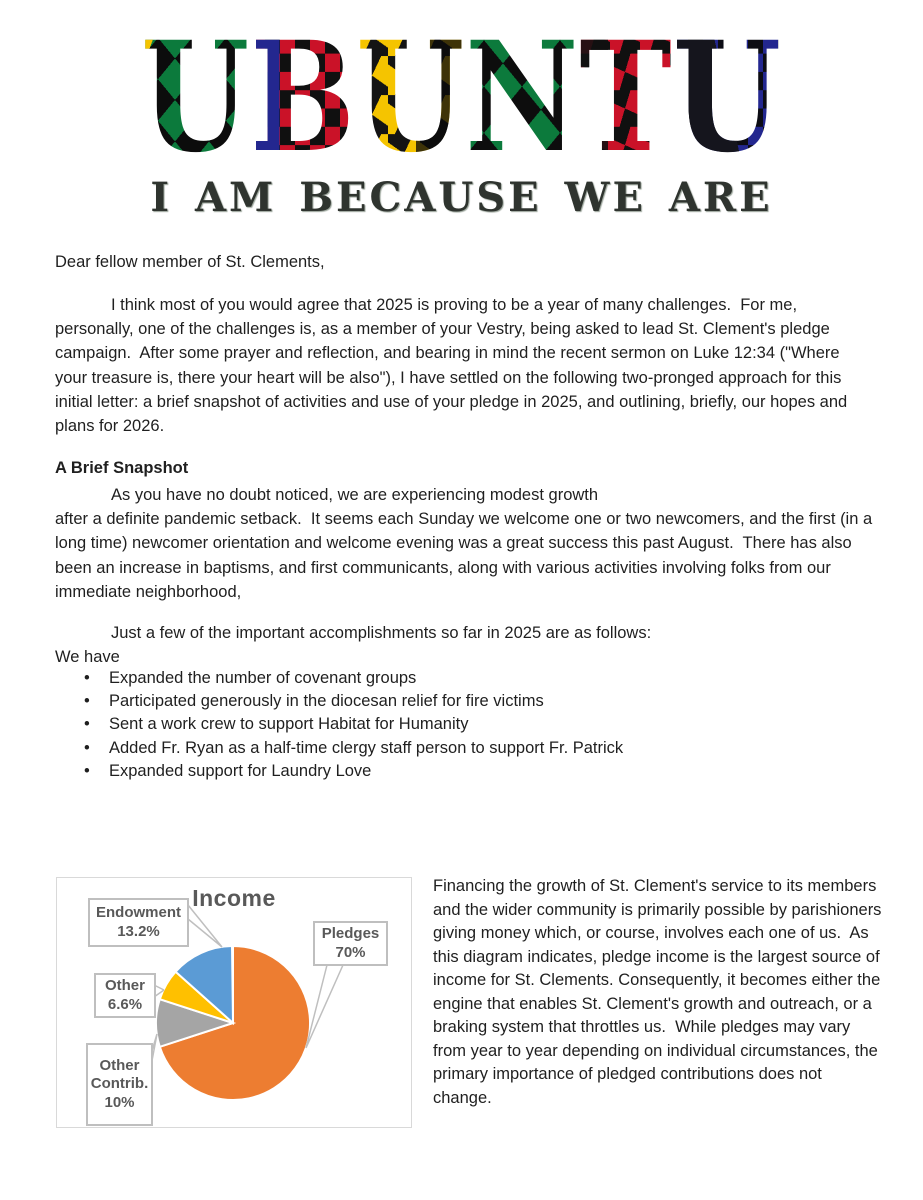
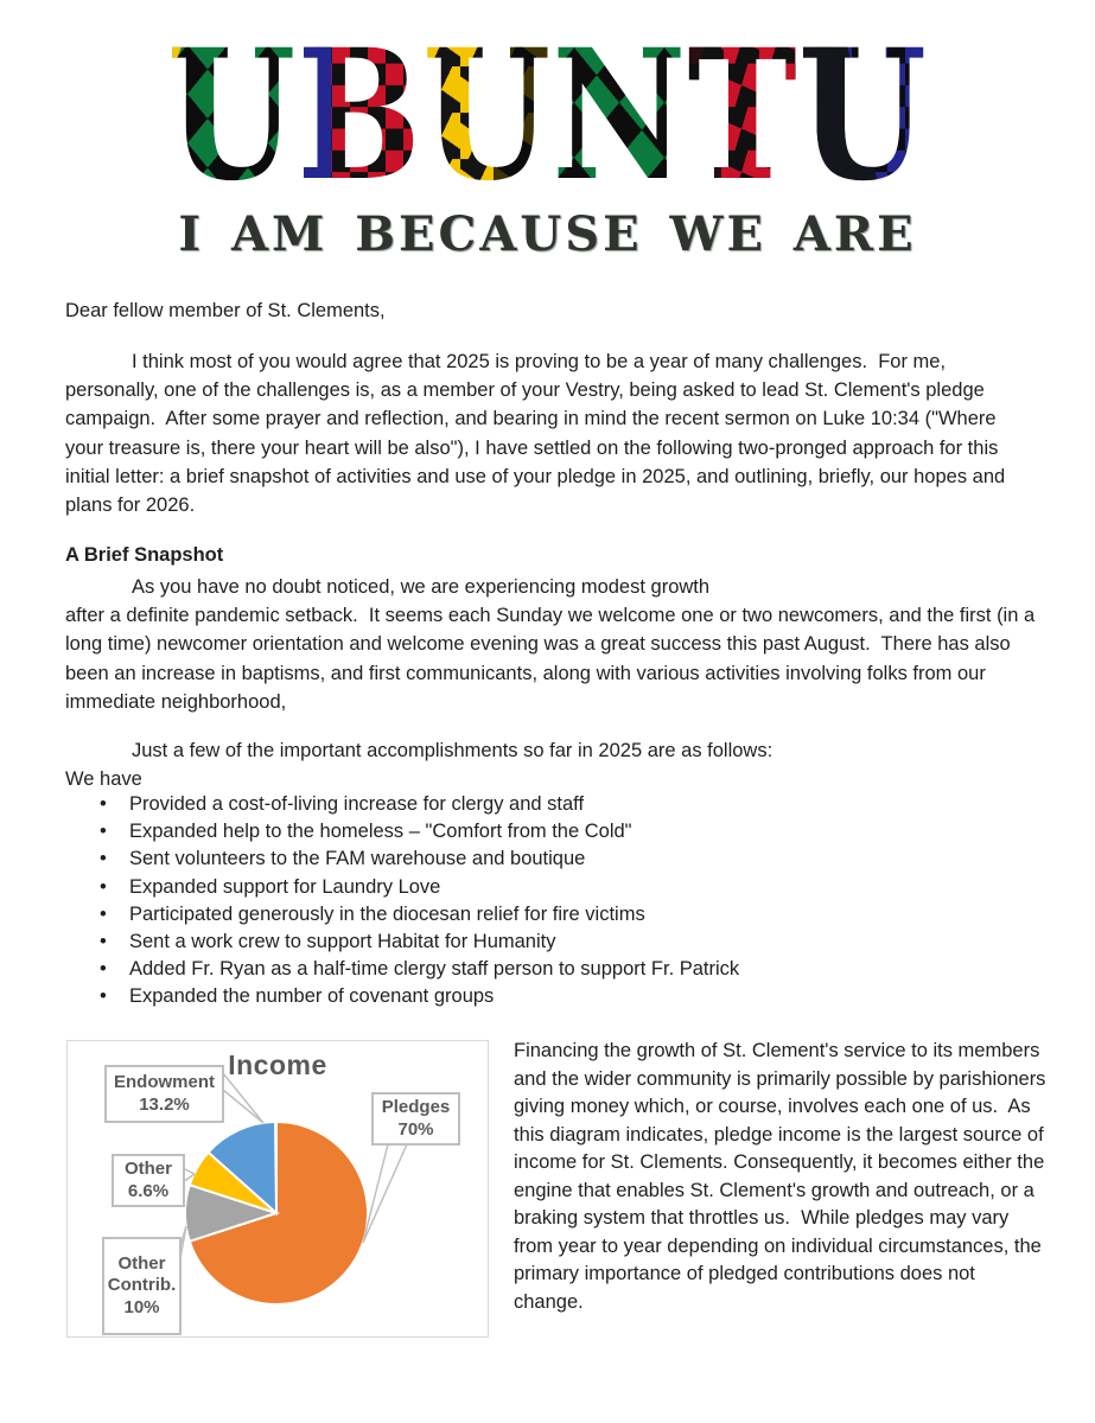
  UBUNTU
  I AM BECAUSE WE ARE
  Dear fellow member of St. Clements,
- I think most of you would agree that 2025 is proving to be a year of many challenges. For me, personally, one of the challenges is, as a member of your Vestry, being asked to lead St. Clement's pledge campaign. After some prayer and reflection, and bearing in mind the recent sermon on Luke 12:34 ("Where your treasure is, there your heart will be also"), I have settled on the following two-pronged approach for this initial letter: a brief snapshot of activities and use of your pledge in 2025, and outlining, briefly, our hopes and plans for 2026.
+ I think most of you would agree that 2025 is proving to be a year of many challenges. For me, personally, one of the challenges is, as a member of your Vestry, being asked to lead St. Clement's pledge campaign. After some prayer and reflection, and bearing in mind the recent sermon on Luke 10:34 ("Where your treasure is, there your heart will be also"), I have settled on the following two-pronged approach for this initial letter: a brief snapshot of activities and use of your pledge in 2025, and outlining, briefly, our hopes and plans for 2026.
  A Brief Snapshot
  As you have no doubt noticed, we are experiencing modest growth
  after a definite pandemic setback. It seems each Sunday we welcome one or two newcomers, and the first (in a long time) newcomer orientation and welcome evening was a great success this past August. There has also been an increase in baptisms, and first communicants, along with various activities involving folks from our immediate neighborhood,
  Just a few of the important accomplishments so far in 2025 are as follows:
  We have
+ Provided a cost-of-living increase for clergy and staff
+ Expanded help to the homeless – "Comfort from the Cold"
+ Sent volunteers to the FAM warehouse and boutique
- Expanded the number of covenant groups
+ Expanded support for Laundry Love
  Participated generously in the diocesan relief for fire victims
  Sent a work crew to support Habitat for Humanity
  Added Fr. Ryan as a half-time clergy staff person to support Fr. Patrick
- Expanded support for Laundry Love
+ Expanded the number of covenant groups
  Income
  Endowment
  13.2%
  Pledges
  70%
  Other
  6.6%
  Other
  Contrib.
  10%
  Financing the growth of St. Clement's service to its members and the wider community is primarily possible by parishioners giving money which, or course, involves each one of us. As this diagram indicates, pledge income is the largest source of income for St. Clements. Consequently, it becomes either the engine that enables St. Clement's growth and outreach, or a braking system that throttles us. While pledges may vary from year to year depending on individual circumstances, the primary importance of pledged contributions does not change.
